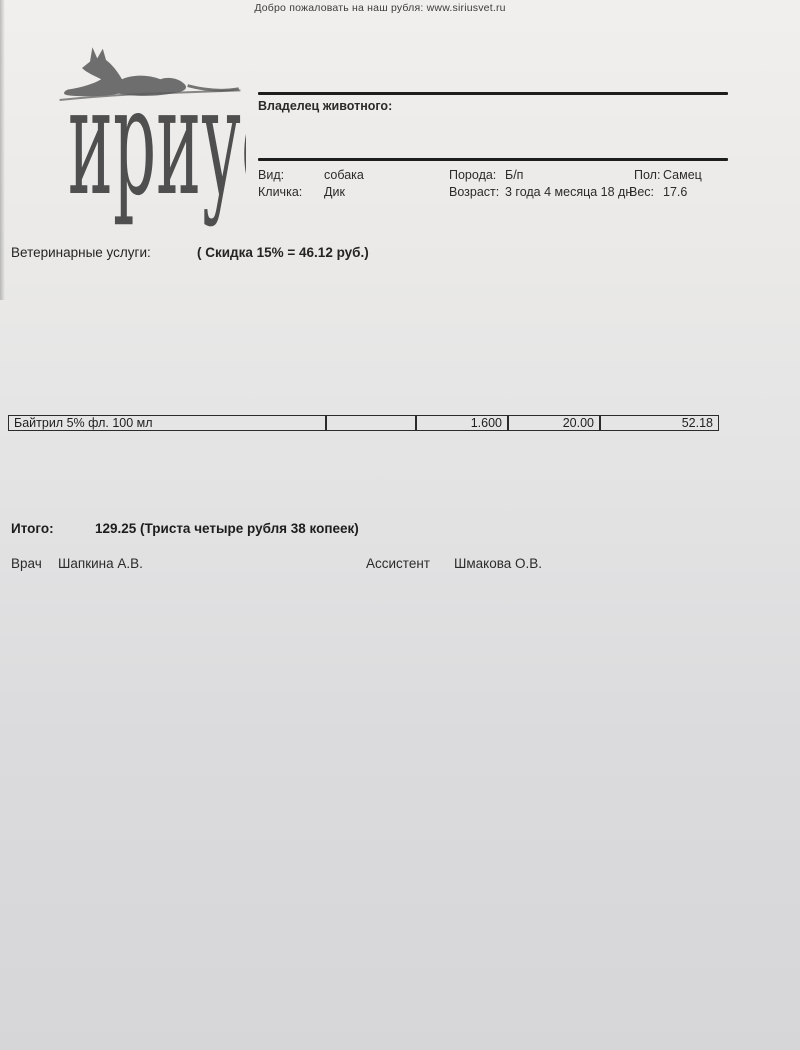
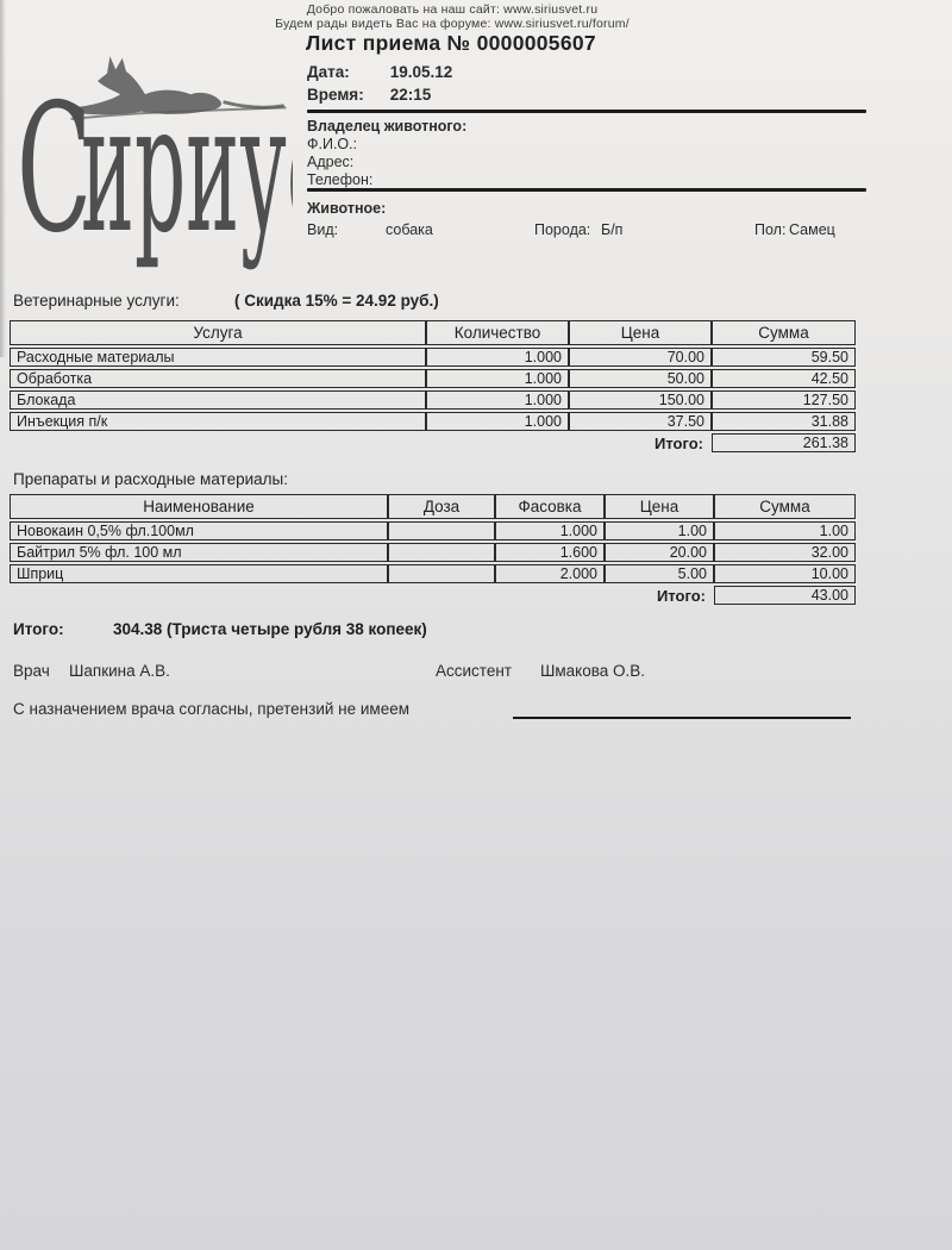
- Добро пожаловать на наш рубля: www.siriusvet.ru
+ Добро пожаловать на наш сайт: www.siriusvet.ru
+ Будем рады видеть Вас на форуме: www.siriusvet.ru/forum/
+ Лист приема № 0000005607
+ С
  ириу
+ Дата: 19.05.12
+ Время: 22:15
  Владелец животного:
+ Ф.И.О.:
+ Адрес:
+ Телефон:
+ Животное:
  Вид:
  собака
  Порода:
  Б/п
  Пол:
  Самец
- Кличка:
- Дик
- Возраст:
- 3 года 4 месяца 18 дн
- Вес:
- 17.6
  Ветеринарные услуги:
- ( Скидка 15% = 46.12 руб.)
+ ( Скидка 15% = 24.92 руб.)
+ Услуга	Количество	Цена	Сумма
+ Расходные материалы	1.000	70.00	59.50
+ Обработка	1.000	50.00	42.50
+ Блокада	1.000	150.00	127.50
+ Инъекция п/к	1.000	37.50	31.88
+ 	Итого:	261.38
+ Препараты и расходные материалы:
+ Наименование	Доза	Фасовка	Цена	Сумма
+ Новокаин 0,5% фл.100мл		1.000	1.00	1.00
- Байтрил 5% фл. 100 мл		1.600	20.00	52.18
+ Байтрил 5% фл. 100 мл		1.600	20.00	32.00
+ Шприц		2.000	5.00	10.00
+ 	Итого:	43.00
  Итого:
- 129.25 (Триста четыре рубля 38 копеек)
+ 304.38 (Триста четыре рубля 38 копеек)
  Врач
  Шапкина А.В.
  Ассистент
  Шмакова О.В.
+ С назначением врача согласны, претензий не имеем
